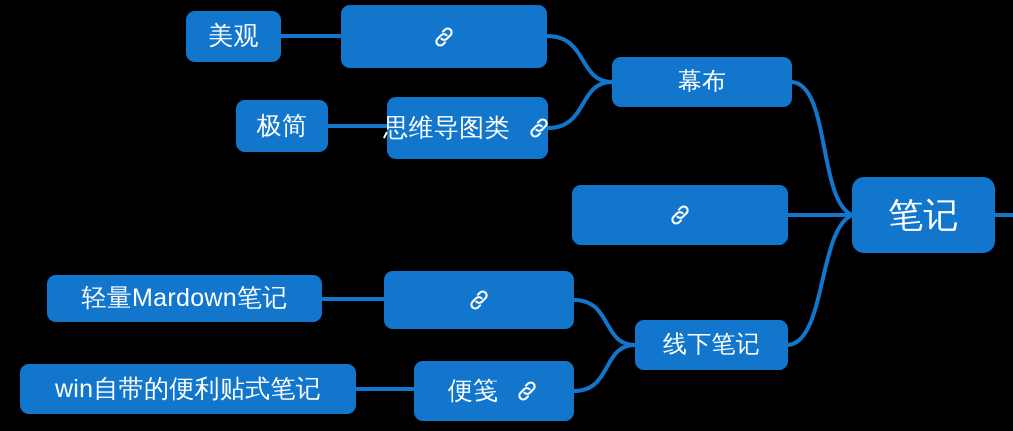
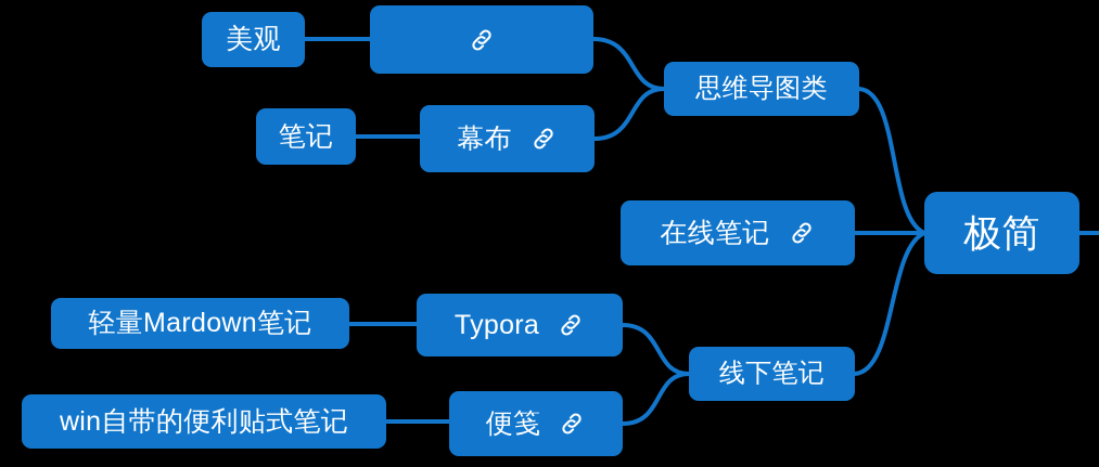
- 笔记
+ 极简
- 幕布
+ 思维导图类
+ 在线笔记
  线下笔记
- 思维导图类
+ 幕布
  美观
- 极简
+ 笔记
+ Typora
  便笺
  轻量Mardown笔记
  win自带的便利贴式笔记
